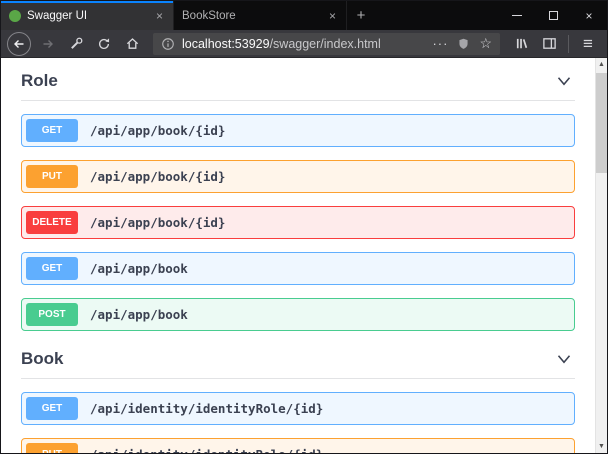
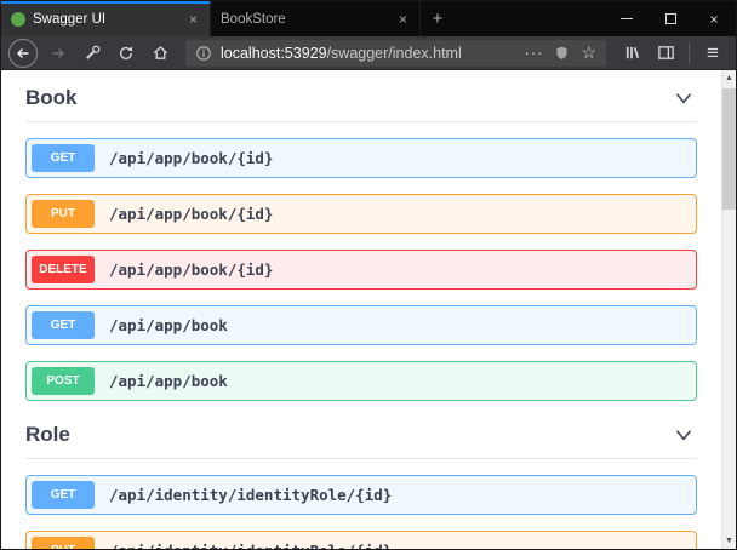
  Swagger UI
  ×
  BookStore
  ×
  +
  ×
  localhost:53929/swagger/index.html
  ···
  ☆
  ≡
- Role
+ Book
  GET
  /api/app/book/{id}
  PUT
  /api/app/book/{id}
  DELETE
  /api/app/book/{id}
  GET
  /api/app/book
  POST
  /api/app/book
- Book
+ Role
  GET
  /api/identity/identityRole/{id}
